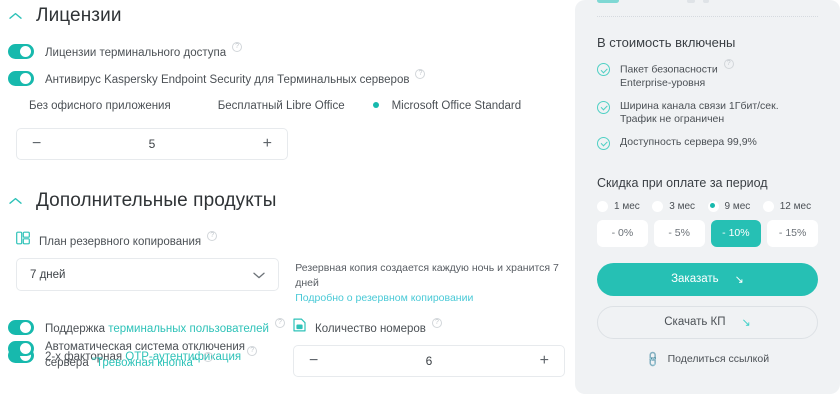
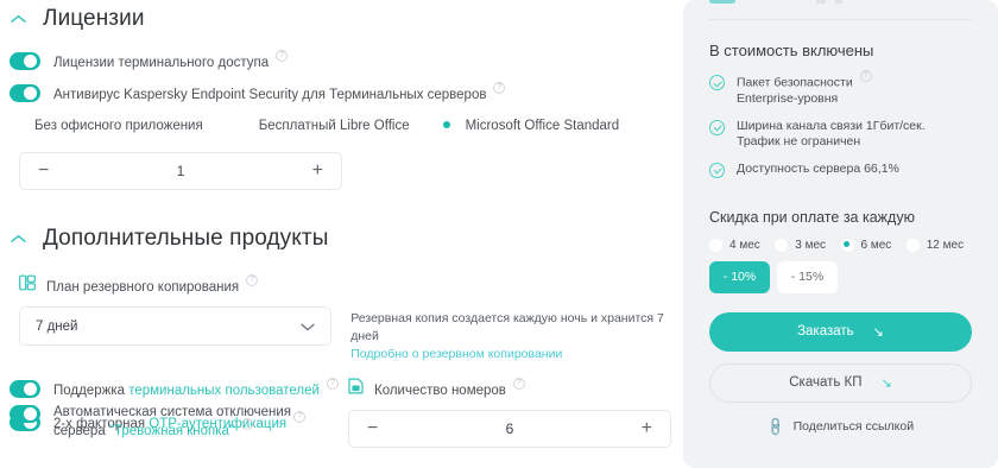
  Лицензии
  Лицензии терминального доступа
  Антивирус Kaspersky Endpoint Security для Терминальных серверов
  Без офисного приложения
  Бесплатный Libre Office
  Microsoft Office Standard
  −
- 5
+ 1
  +
  Дополнительные продукты
  План резервного копирования
  7 дней
  Резервная копия создается каждую ночь и хранится 7 дней
  Подробно о резервном копировании
  Поддержка терминальных пользователей
  2-х факторная OTP-аутентификация
  Количество номеров
  −
  6
  +
  Автоматическая система отключения сервера "Тревожная кнопка"
  В стоимость включены
  Пакет безопасности
  Enterprise-уровня
  Ширина канала связи 1Гбит/сек.
  Трафик не ограничен
- Доступность сервера 99,9%
+ Доступность сервера 66,1%
- Скидка при оплате за период
+ Скидка при оплате за каждую
- 1 мес
+ 4 мес
  3 мес
- 9 мес
+ 6 мес
  12 мес
- - 0%
- - 5%
  - 10%
  - 15%
  Заказать
  ↘
  Скачать КП
  ↘
  Поделиться ссылкой
